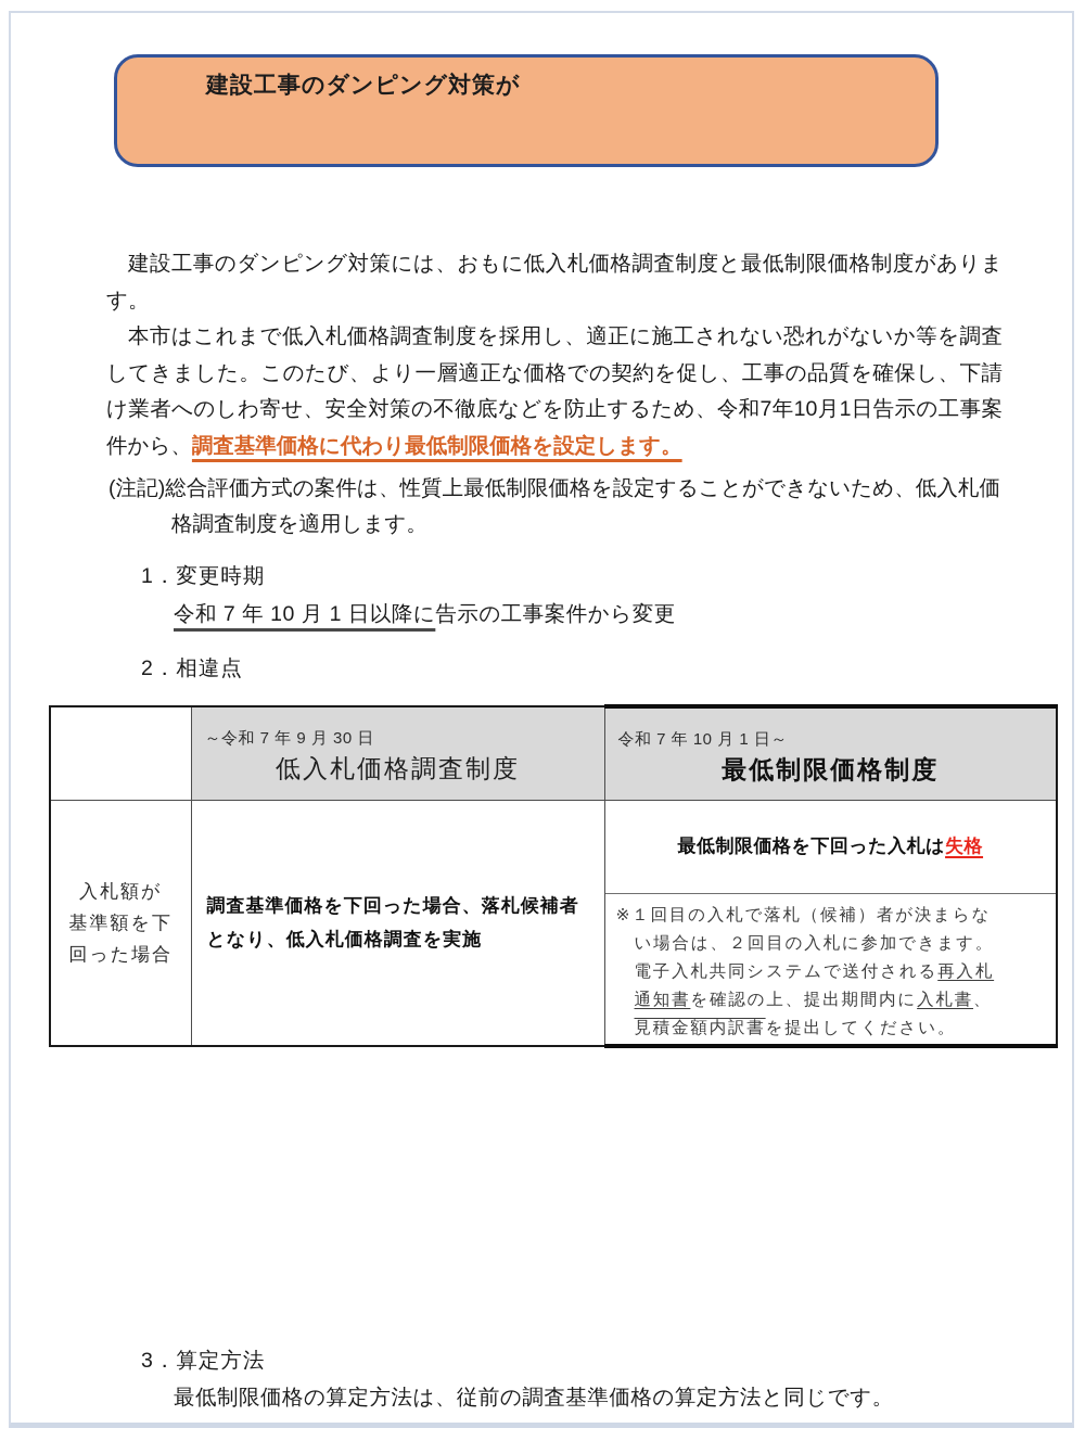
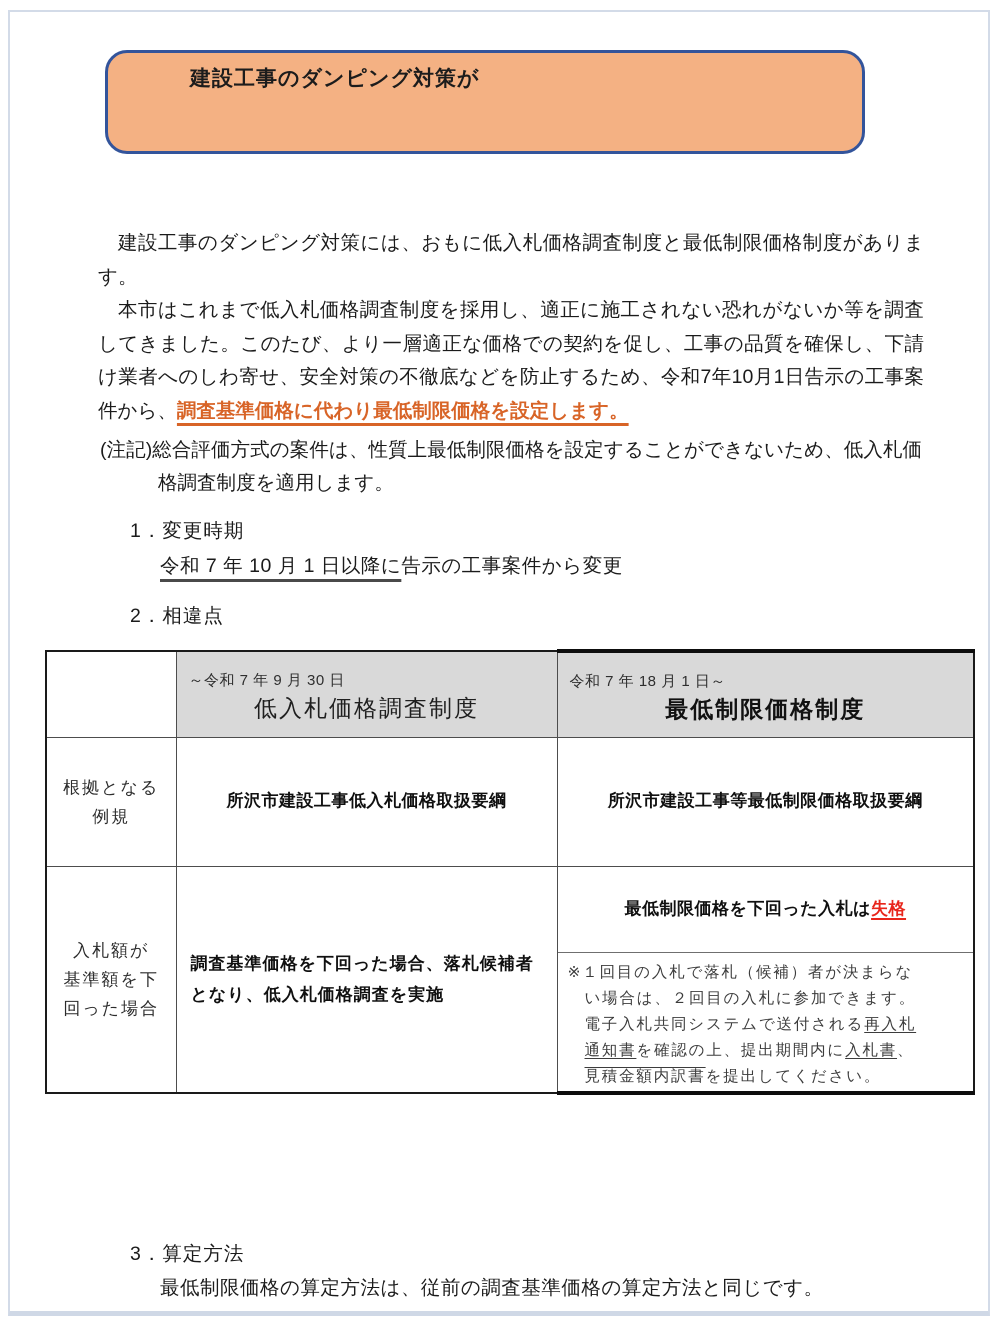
  建設工事のダンピング対策が
  建設工事のダンピング対策には、おもに低入札価格調査制度と最低制限価格制度があります。
  本市はこれまで低入札価格調査制度を採用し、適正に施工されない恐れがないか等を調査してきました。このたび、より一層適正な価格での契約を促し、工事の品質を確保し、下請け業者へのしわ寄せ、安全対策の不徹底などを防止するため、令和7年10月1日告示の工事案件から、調査基準価格に代わり最低制限価格を設定します。
  (注記)総合評価方式の案件は、性質上最低制限価格を設定することができないため、低入札価格調査制度を適用します。
  1．変更時期
  令和 7 年 10 月 1 日以降に告示の工事案件から変更
  2．相違点
- 	～令和 7 年 9 月 30 日 低入札価格調査制度	令和 7 年 10 月 1 日～ 最低制限価格制度
+ 	～令和 7 年 9 月 30 日 低入札価格調査制度	令和 7 年 18 月 1 日～ 最低制限価格制度
+ 根拠となる 例規	所沢市建設工事低入札価格取扱要綱	所沢市建設工事等最低制限価格取扱要綱
  入札額が 基準額を下 回った場合	調査基準価格を下回った場合、落札候補者となり、低入札価格調査を実施	最低制限価格を下回った入札は失格 ※１回目の入札で落札（候補）者が決まらな い場合は、２回目の入札に参加できます。 電子入札共同システムで送付される再入札 通知書を確認の上、提出期間内に入札書、 見積金額内訳書を提出してください。
  3．算定方法
  最低制限価格の算定方法は、従前の調査基準価格の算定方法と同じです。
